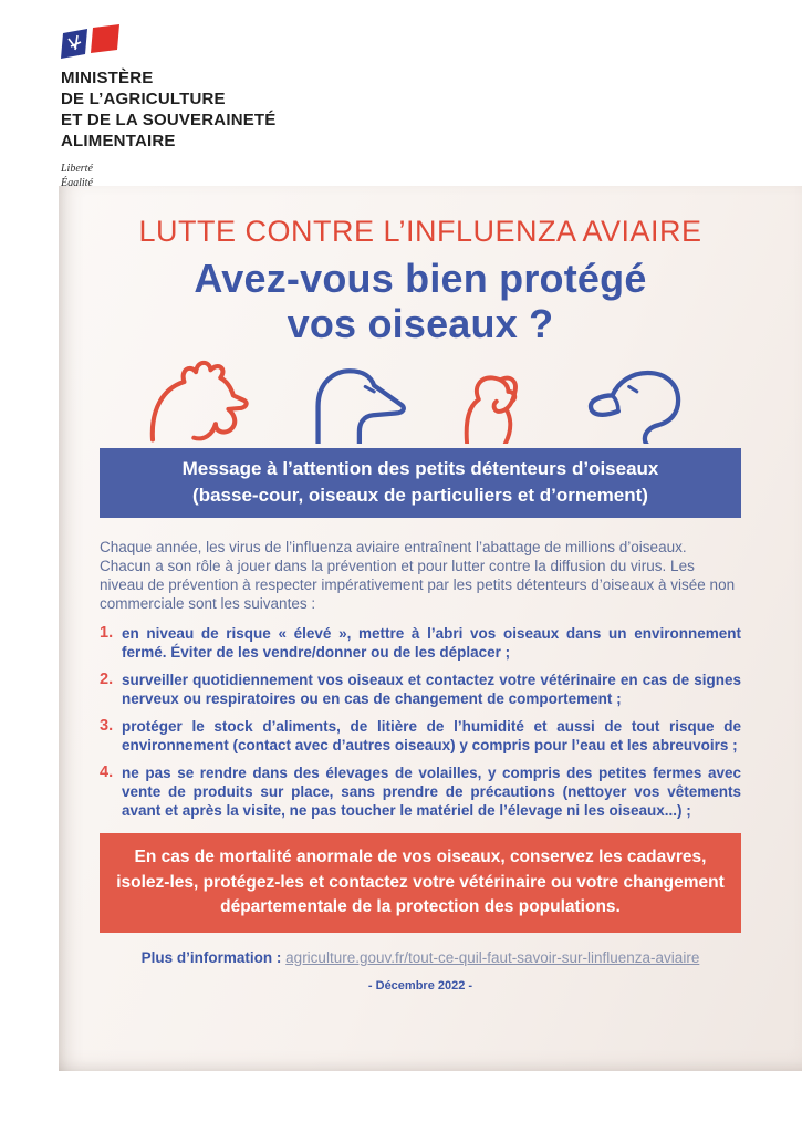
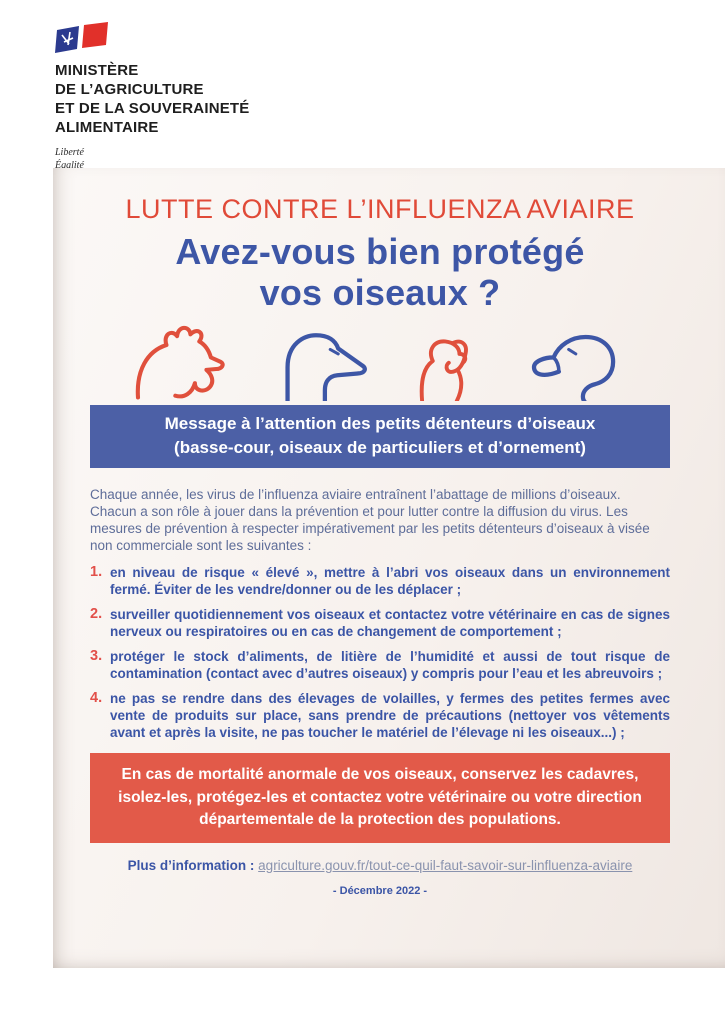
  MINISTÈRE
  DE L’AGRICULTURE
  ET DE LA SOUVERAINETÉ
  ALIMENTAIRE
  Liberté
  Égalité
  LUTTE CONTRE L’INFLUENZA AVIAIRE
  Avez-vous bien protégé
  vos oiseaux ?
  Message à l’attention des petits détenteurs d’oiseaux
  (basse-cour, oiseaux de particuliers et d’ornement)
- Chaque année, les virus de l’influenza aviaire entraînent l’abattage de millions d’oiseaux. Chacun a son rôle à jouer dans la prévention et pour lutter contre la diffusion du virus. Les niveau de prévention à respecter impérativement par les petits détenteurs d’oiseaux à visée non commerciale sont les suivantes :
+ Chaque année, les virus de l’influenza aviaire entraînent l’abattage de millions d’oiseaux. Chacun a son rôle à jouer dans la prévention et pour lutter contre la diffusion du virus. Les mesures de prévention à respecter impérativement par les petits détenteurs d’oiseaux à visée non commerciale sont les suivantes :
  1.
  en niveau de risque « élevé », mettre à l’abri vos oiseaux dans un environnement fermé. Éviter de les vendre/donner ou de les déplacer ;
  2.
  surveiller quotidiennement vos oiseaux et contactez votre vétérinaire en cas de signes nerveux ou respiratoires ou en cas de changement de comportement ;
  3.
- protéger le stock d’aliments, de litière de l’humidité et aussi de tout risque de environnement (contact avec d’autres oiseaux) y compris pour l’eau et les abreuvoirs ;
+ protéger le stock d’aliments, de litière de l’humidité et aussi de tout risque de contamination (contact avec d’autres oiseaux) y compris pour l’eau et les abreuvoirs ;
  4.
- ne pas se rendre dans des élevages de volailles, y compris des petites fermes avec vente de produits sur place, sans prendre de précautions (nettoyer vos vêtements avant et après la visite, ne pas toucher le matériel de l’élevage ni les oiseaux...) ;
+ ne pas se rendre dans des élevages de volailles, y fermes des petites fermes avec vente de produits sur place, sans prendre de précautions (nettoyer vos vêtements avant et après la visite, ne pas toucher le matériel de l’élevage ni les oiseaux...) ;
  En cas de mortalité anormale de vos oiseaux, conservez les cadavres,
- isolez-les, protégez-les et contactez votre vétérinaire ou votre changement
+ isolez-les, protégez-les et contactez votre vétérinaire ou votre direction
  départementale de la protection des populations.
  Plus d’information : agriculture.gouv.fr/tout-ce-quil-faut-savoir-sur-linfluenza-aviaire
  - Décembre 2022 -
